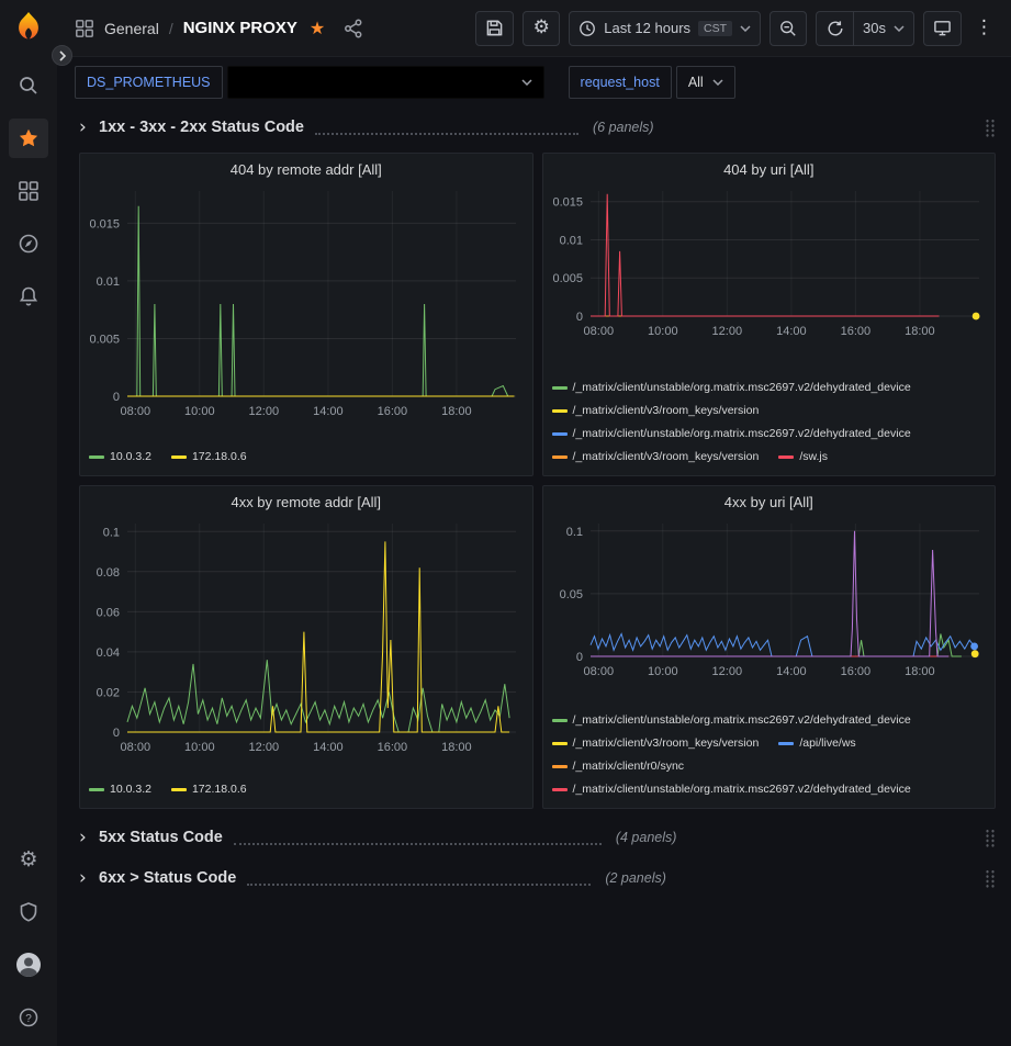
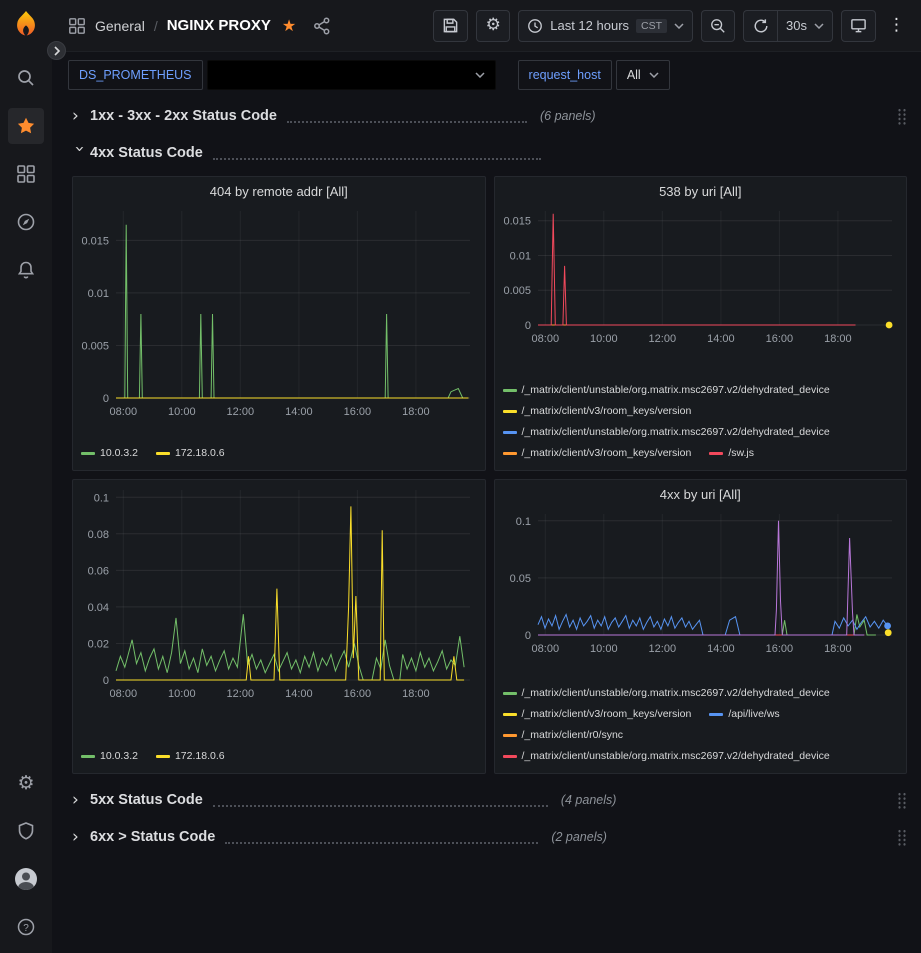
  ⚙
  ?
  General
  /
  NGINX PROXY
  ★
  ⚙
  Last 12 hours
  CST
  30s
  ⋮
  DS_PROMETHEUS
  request_host
  All
  ›
  1xx - 3xx - 2xx Status Code
  (6 panels)
+ 4xx Status Code
  404 by remote addr [All]
  0
  0.005
  0.01
  0.015
  08:00
  10:00
  12:00
  14:00
  16:00
  18:00
  10.0.3.2
  172.18.0.6
- 404 by uri [All]
+ 538 by uri [All]
  0
  0.005
  0.01
  0.015
  08:00
  10:00
  12:00
  14:00
  16:00
  18:00
  /_matrix/client/unstable/org.matrix.msc2697.v2/dehydrated_device
  /_matrix/client/v3/room_keys/version
  /_matrix/client/unstable/org.matrix.msc2697.v2/dehydrated_device
  /_matrix/client/v3/room_keys/version
  /sw.js
- 4xx by remote addr [All]
  0
  0.02
  0.04
  0.06
  0.08
  0.1
  08:00
  10:00
  12:00
  14:00
  16:00
  18:00
  10.0.3.2
  172.18.0.6
  4xx by uri [All]
  0
  0.05
  0.1
  08:00
  10:00
  12:00
  14:00
  16:00
  18:00
  /_matrix/client/unstable/org.matrix.msc2697.v2/dehydrated_device
  /_matrix/client/v3/room_keys/version
  /api/live/ws
  /_matrix/client/r0/sync
  /_matrix/client/unstable/org.matrix.msc2697.v2/dehydrated_device
  ›
  5xx Status Code
  (4 panels)
  ›
  6xx > Status Code
  (2 panels)
